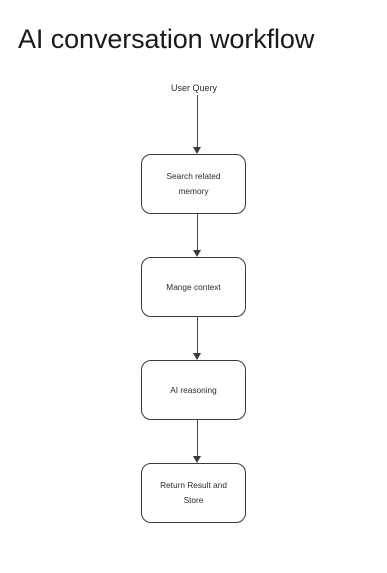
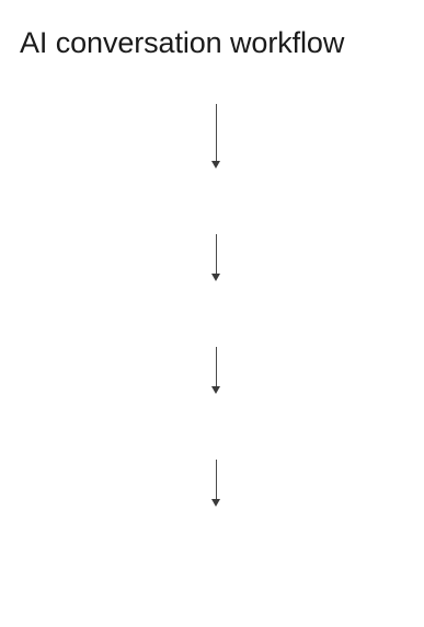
  AI conversation workflow
- User Query
- Search related
- memory
- Mange context
- AI reasoning
- Return Result and
- Store
